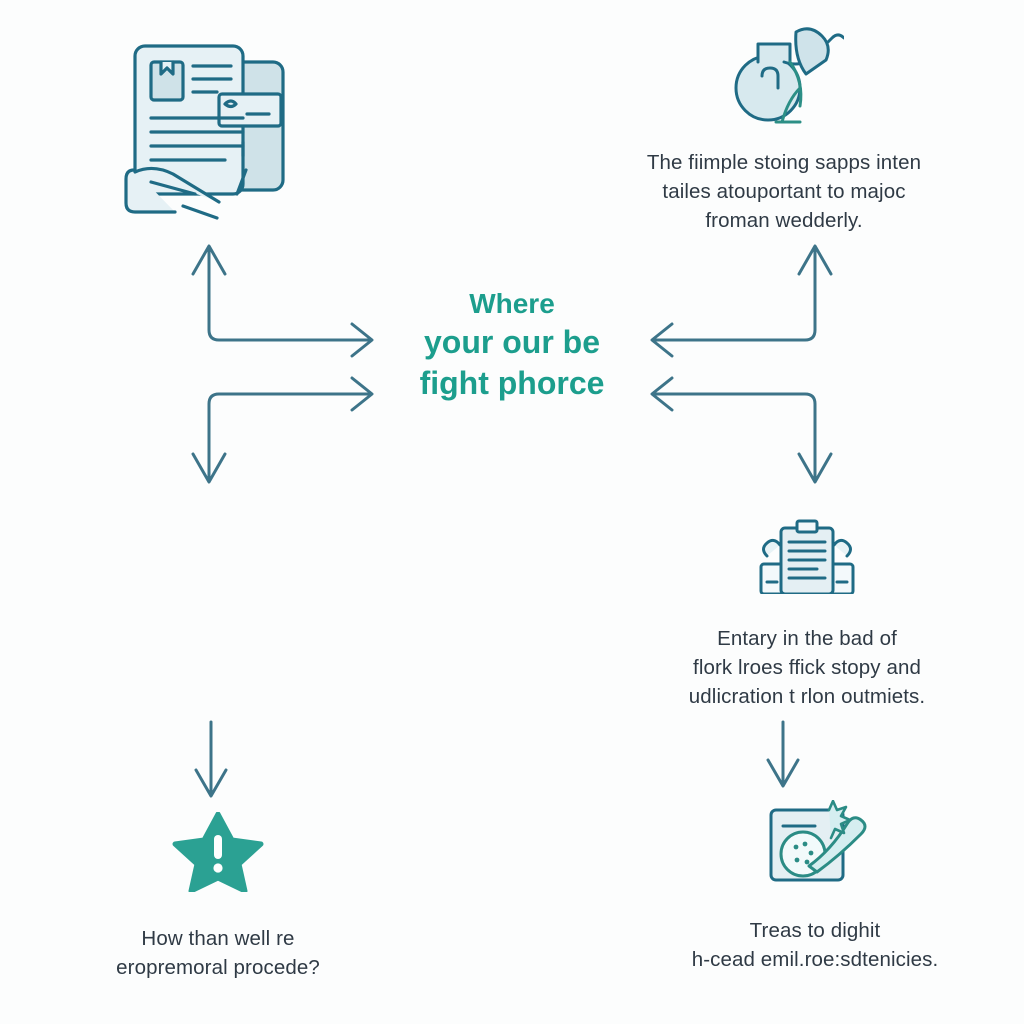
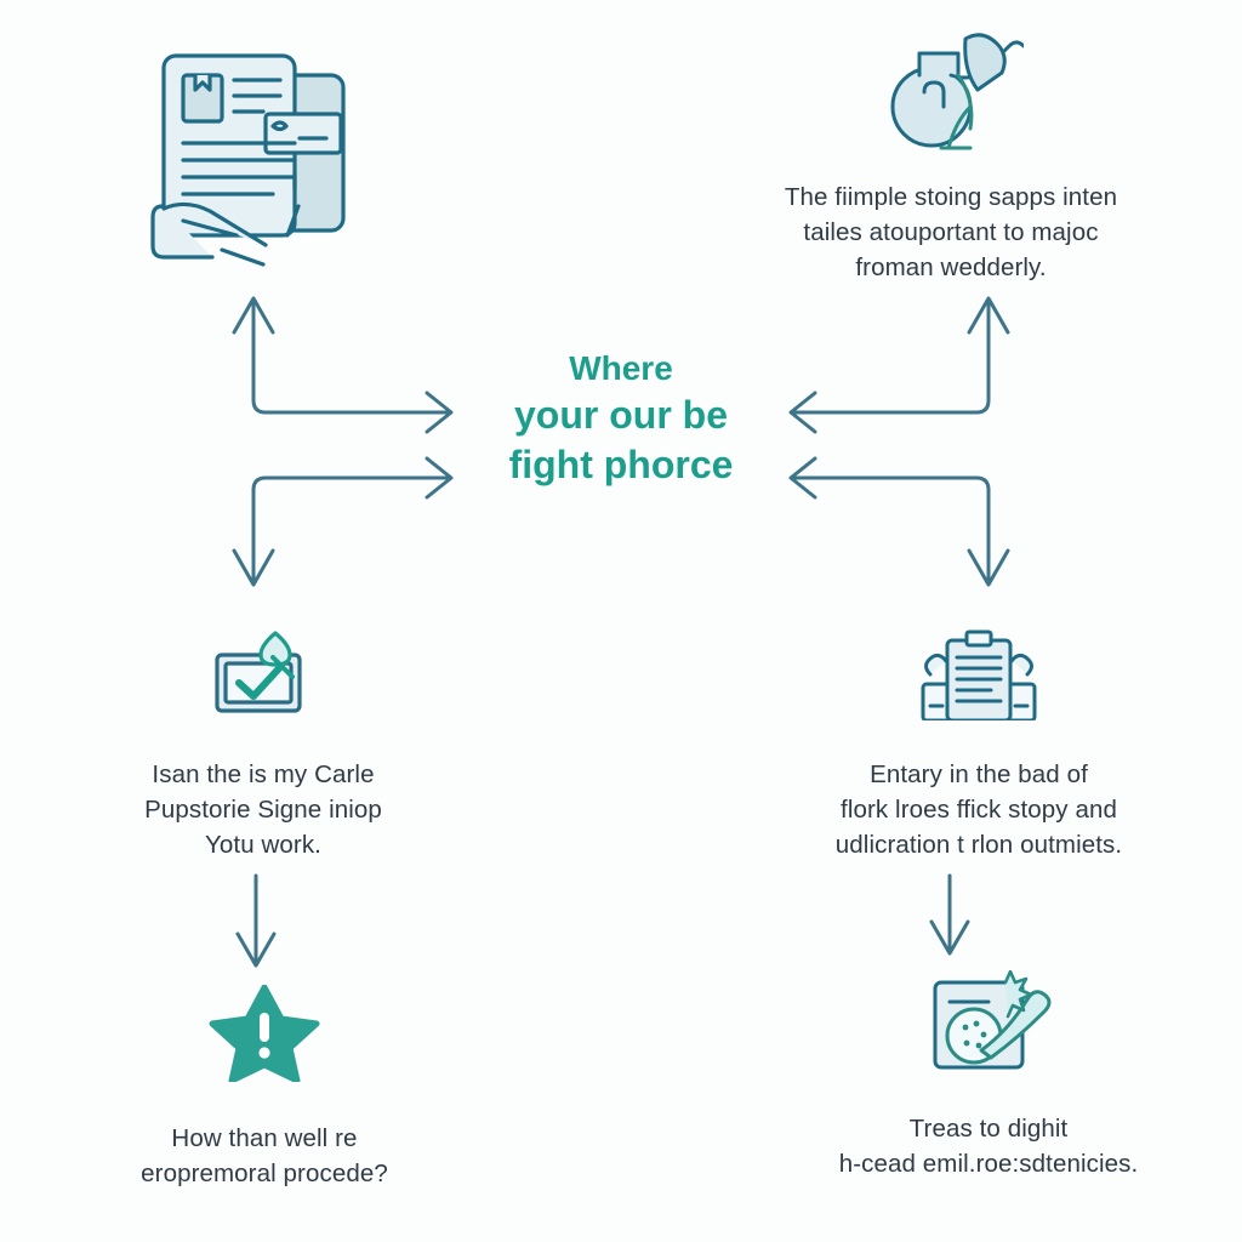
  The fiimple stoing sapps inten
  tailes atouportant to majoc
  froman wedderly.
  Where
  your our be
  fight phorce
+ Isan the is my Carle
+ Pupstorie Signe iniop
+ Yotu work.
  Entary in the bad of
  flork lroes ffick stopy and
  udlicration t rlon outmiets.
  How than well re
  eropremoral procede?
  Treas to dighit
  h-cead emil.roe:sdtenicies.
